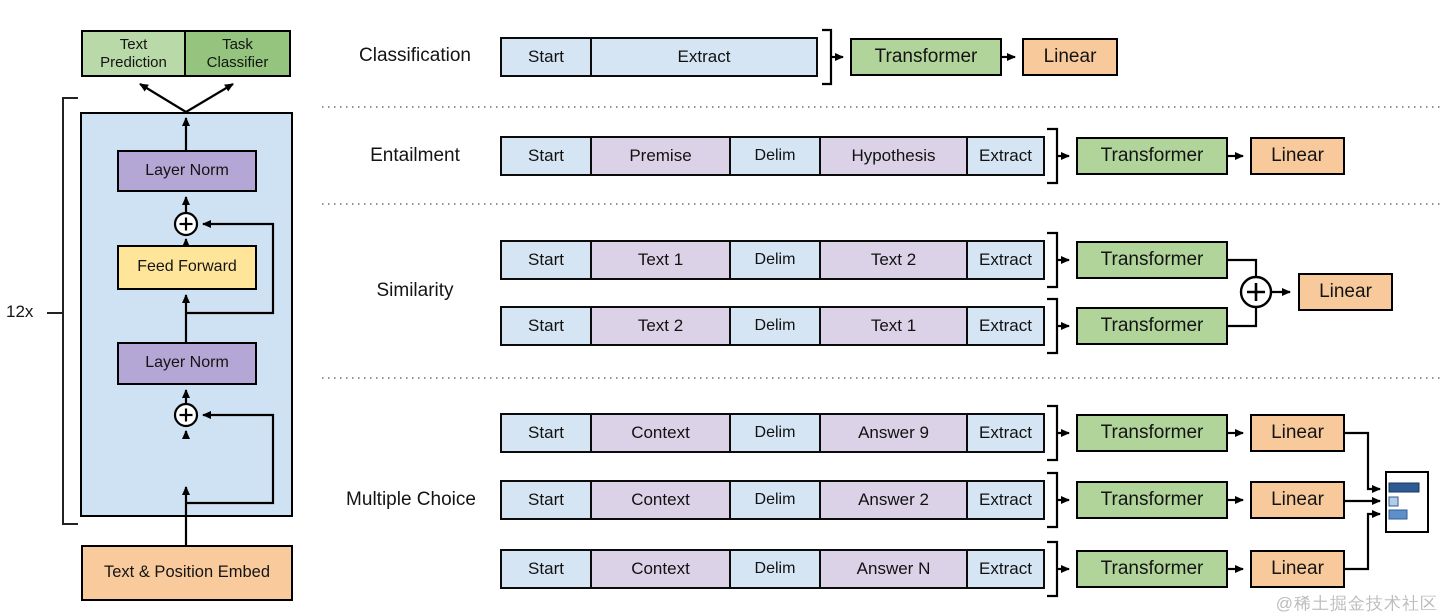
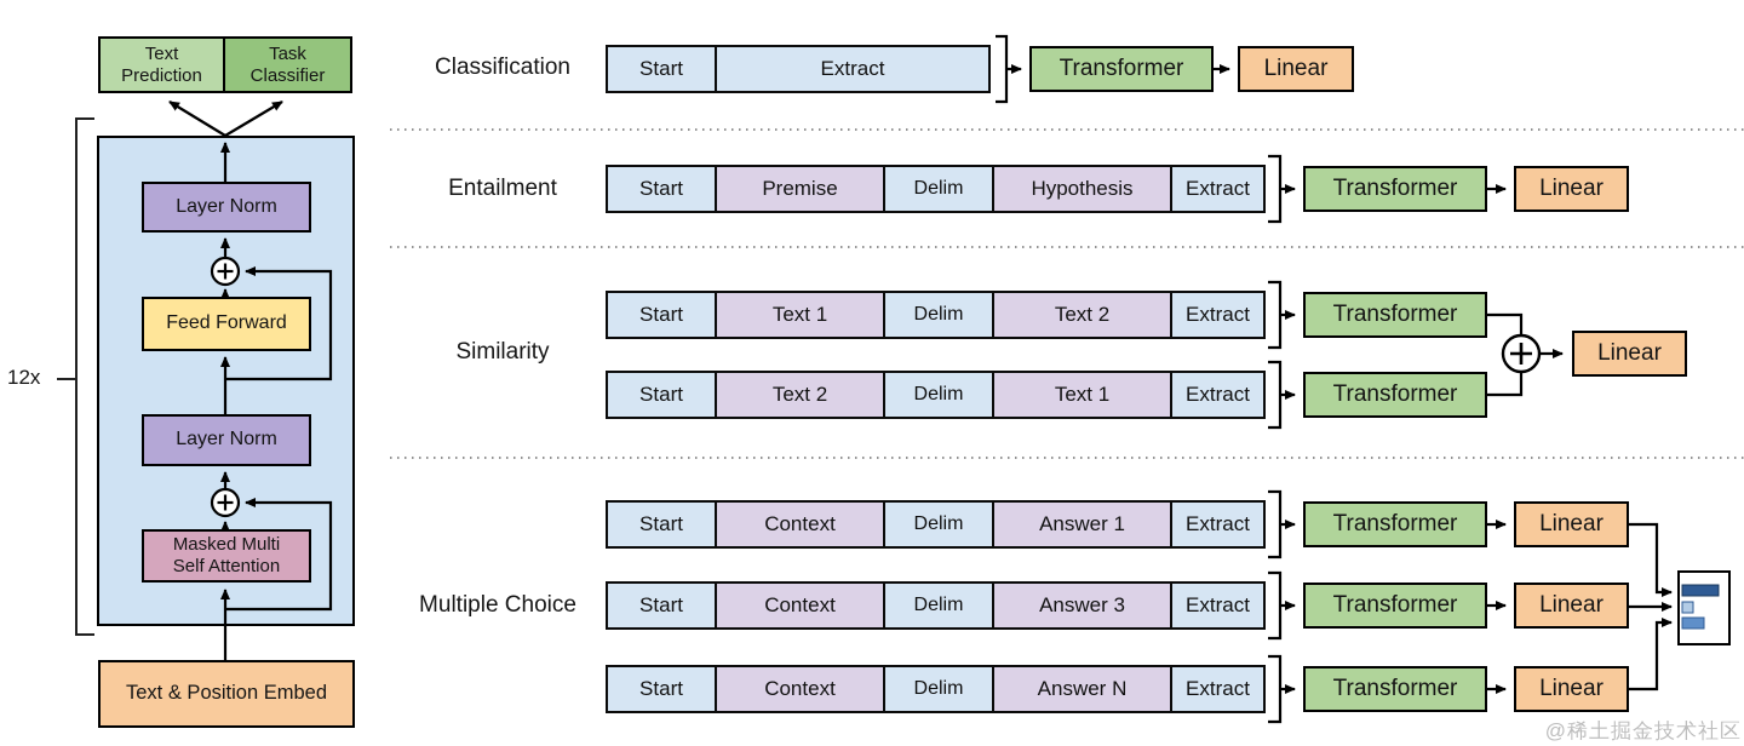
  Text Prediction
  Task Classifier
  Layer Norm
  Feed Forward
  Layer Norm
+ Masked Multi Self Attention
  Text & Position Embed
  12x
  Classification
  Entailment
  Similarity
  Multiple Choice
  Start
  Extract
  Transformer
  Linear
  Start
  Premise
  Delim
  Hypothesis
  Extract
  Transformer
  Linear
  Start
  Text 1
  Delim
  Text 2
  Extract
  Start
  Text 2
  Delim
  Text 1
  Extract
  Transformer
  Transformer
  Linear
  Start
  Context
  Delim
- Answer 9
+ Answer 1
  Extract
  Start
  Context
  Delim
- Answer 2
+ Answer 3
  Extract
  Start
  Context
  Delim
  Answer N
  Extract
  Transformer
  Transformer
  Transformer
  Linear
  Linear
  Linear
  @稀土掘金技术社区
